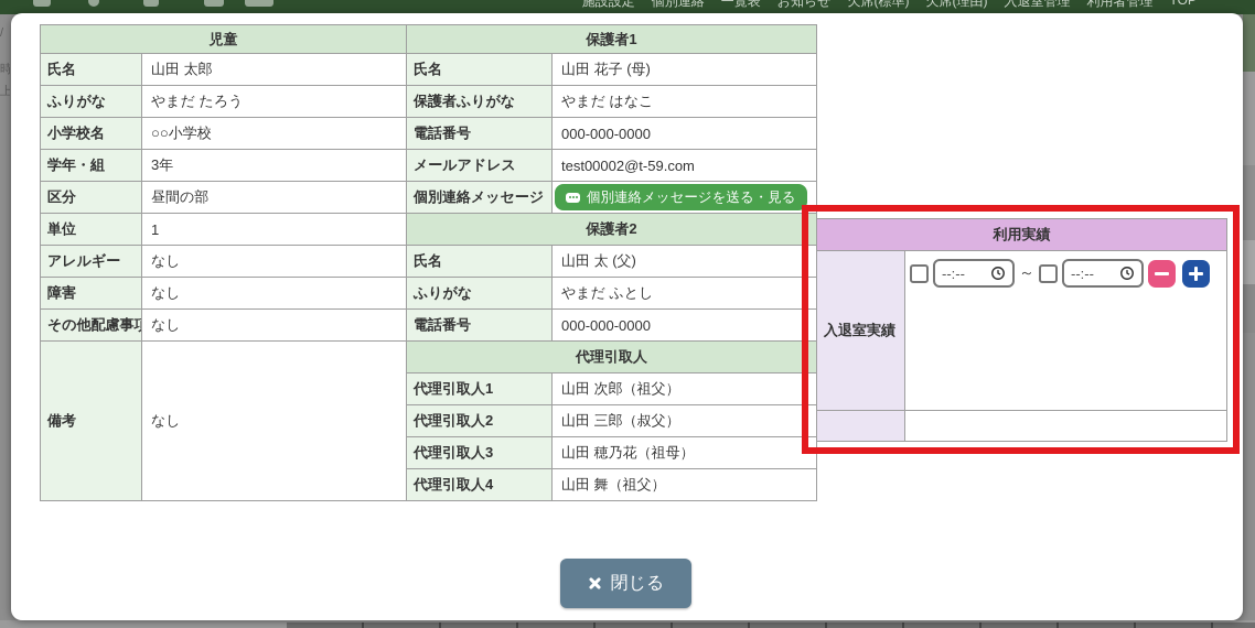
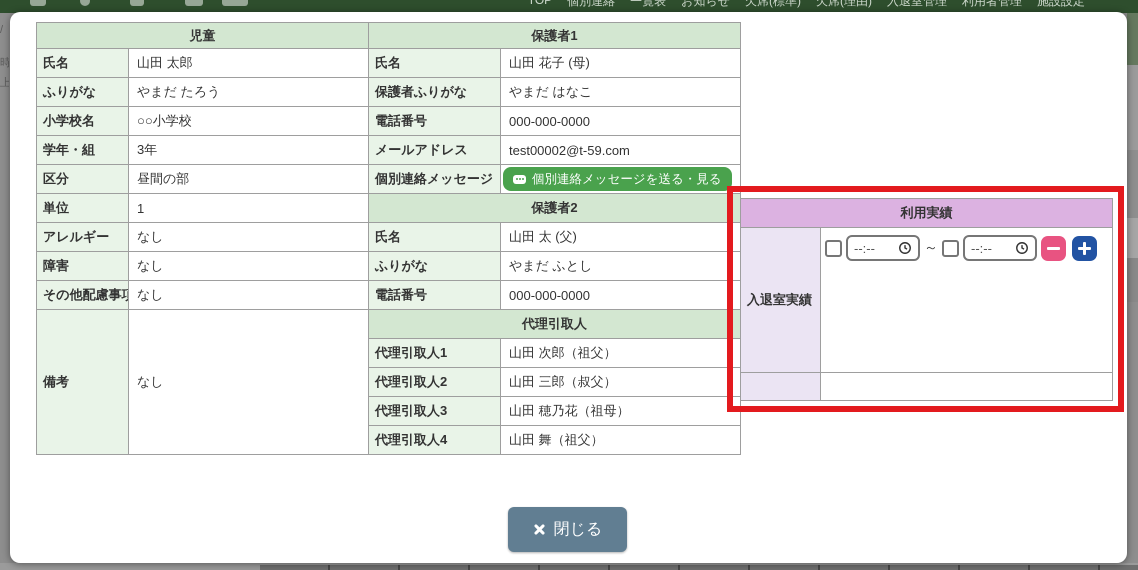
- 施設設定
+ TOP
  個別連絡
  一覧表
  お知らせ
  欠席(標準)
  欠席(理由)
  入退室管理
  利用者管理
- TOP
+ 施設設定
  /
  時
  上
  児童
  氏名	山田 太郎
  ふりがな	やまだ たろう
  小学校名	○○小学校
  学年・組	3年
  区分	昼間の部
  単位	1
  アレルギー	なし
  障害	なし
  その他配慮事	なし
  備考	なし
  保護者1
  氏名	山田 花子 (母)
  保護者ふりがな	やまだ はなこ
  電話番号	000-000-0000
  メールアドレス	test00002@t-59.com
  個別連絡メッセージ	個別連絡メッセージを送る・見る
  保護者2
  氏名	山田 太 (父)
  ふりがな	やまだ ふとし
  電話番号	000-000-0000
  代理引取人
  代理引取人1	山田 次郎（祖父）
  代理引取人2	山田 三郎（叔父）
  代理引取人3	山田 穂乃花（祖母）
  代理引取人4	山田 舞（祖父）
  利用実績
  入退室実績	--:-- ～ --:--
  閉じる
